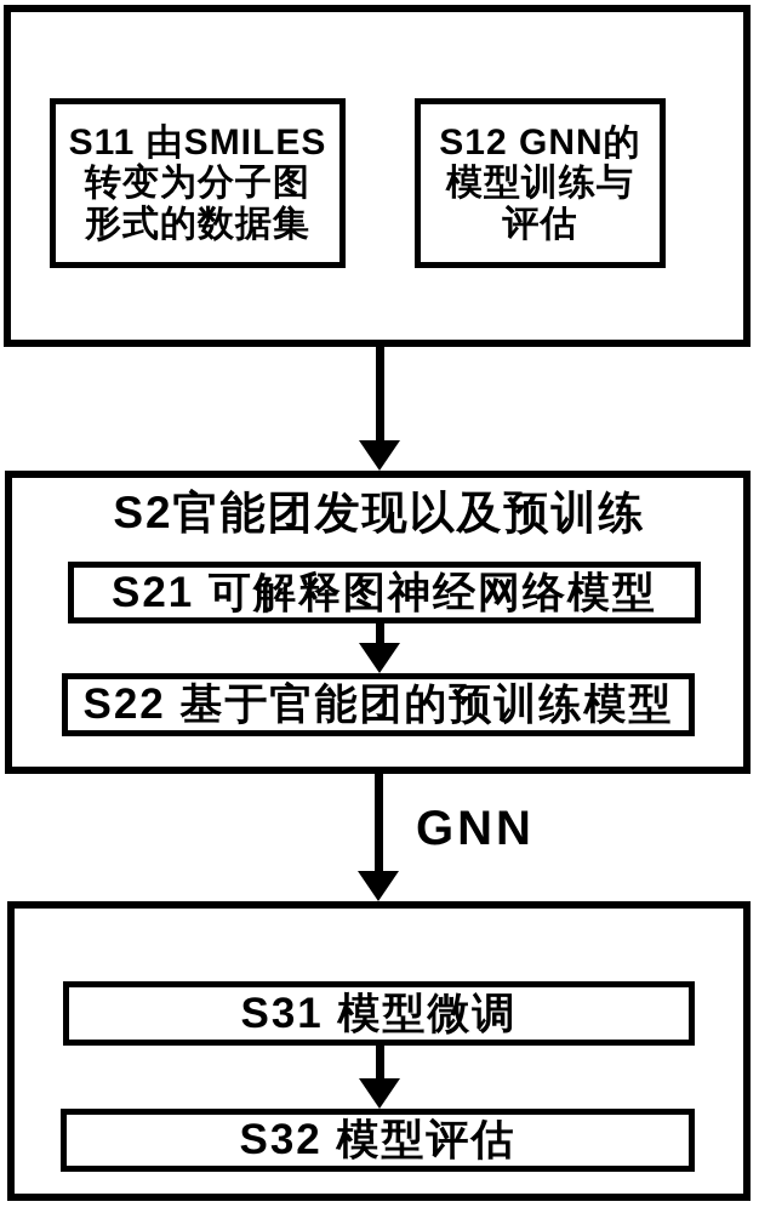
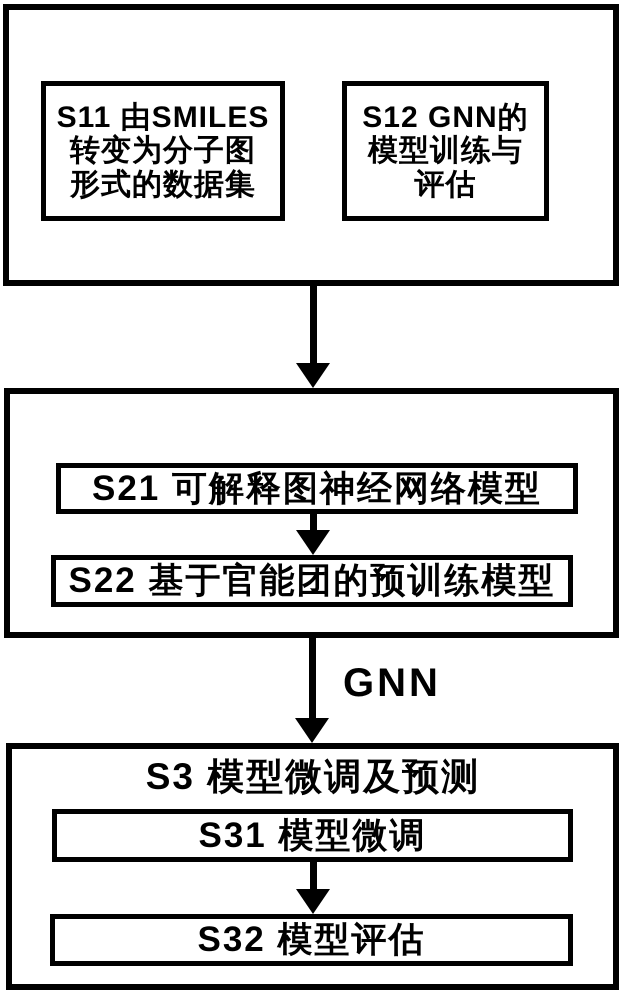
  S11 由SMILES
  转变为分子图
  形式的数据集
  S12 GNN的
  模型训练与
  评估
- S2官能团发现以及预训练
  S21 可解释图神经网络模型
  S22 基于官能团的预训练模型
  GNN
+ S3 模型微调及预测
  S31 模型微调
  S32 模型评估
